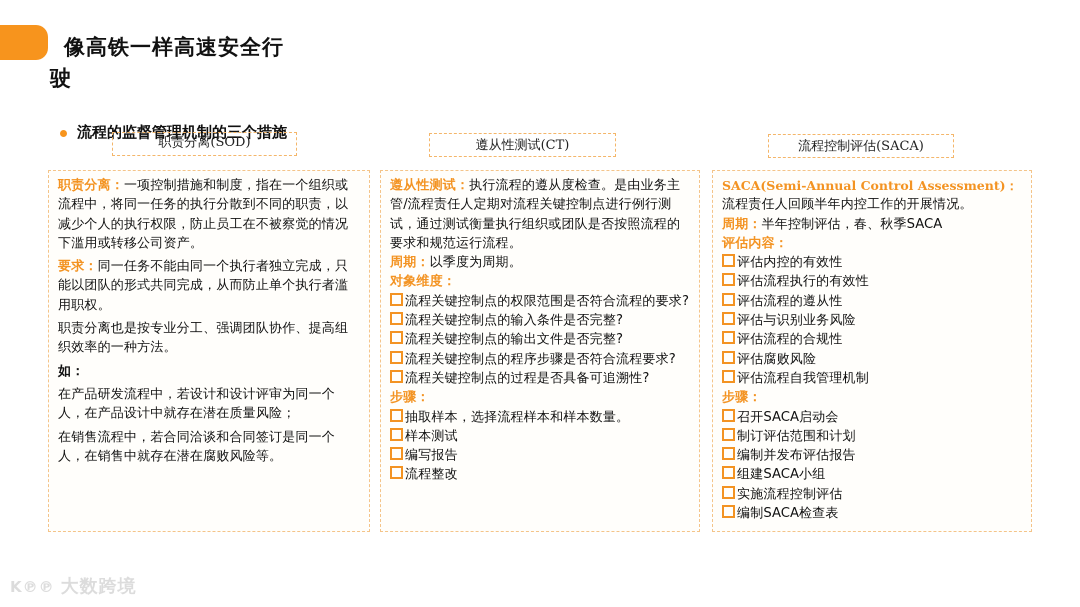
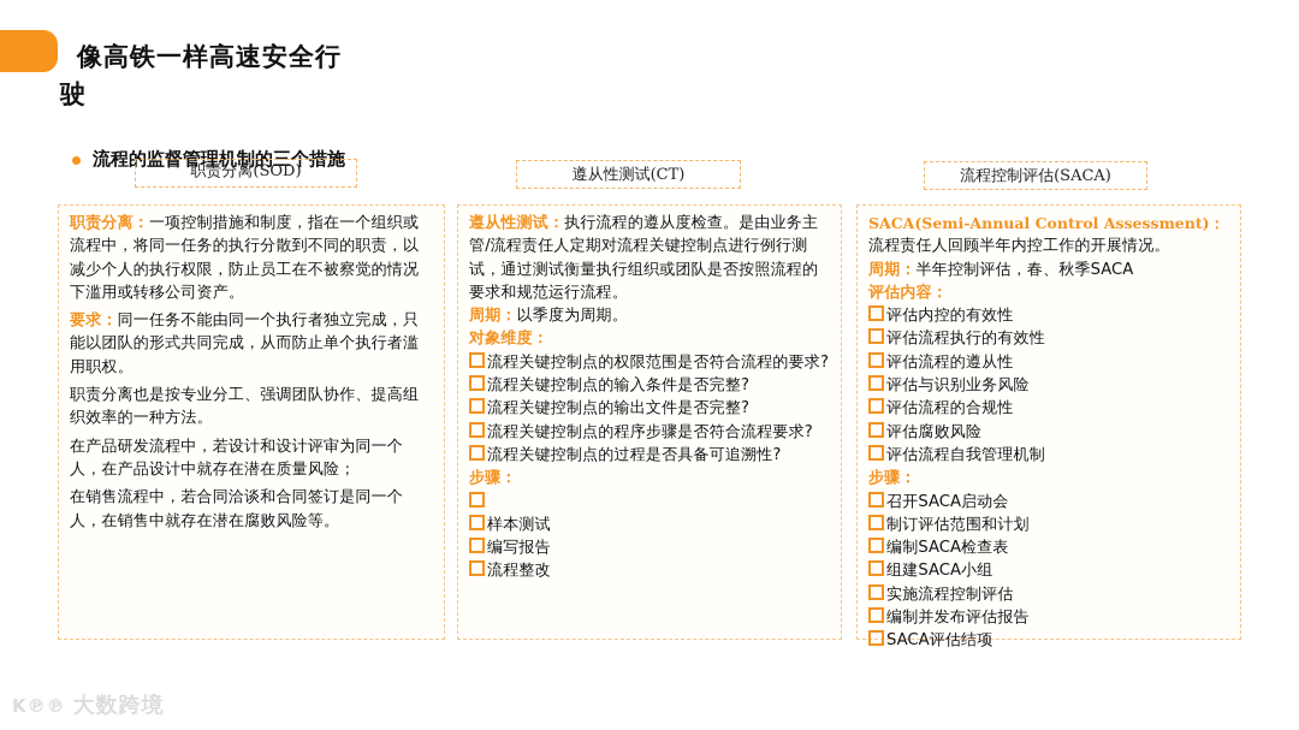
  像高铁一样高速安全行
  驶
  流程的监督管理机制的三个措施
  职责分离(SOD)
  遵从性测试(CT)
  流程控制评估(SACA)
  职责分离：一项控制措施和制度，指在一个组织或流程中，将同一任务的执行分散到不同的职责，以减少个人的执行权限，防止员工在不被察觉的情况下滥用或转移公司资产。
  要求：同一任务不能由同一个执行者独立完成，只能以团队的形式共同完成，从而防止单个执行者滥用职权。
  职责分离也是按专业分工、强调团队协作、提高组织效率的一种方法。
- 如：
  在产品研发流程中，若设计和设计评审为同一个人，在产品设计中就存在潜在质量风险；
  在销售流程中，若合同洽谈和合同签订是同一个人，在销售中就存在潜在腐败风险等。
  遵从性测试：执行流程的遵从度检查。是由业务主管/流程责任人定期对流程关键控制点进行例行测试，通过测试衡量执行组织或团队是否按照流程的要求和规范运行流程。
  周期：以季度为周期。
  对象维度：
  流程关键控制点的权限范围是否符合流程的要求?
  流程关键控制点的输入条件是否完整?
  流程关键控制点的输出文件是否完整?
  流程关键控制点的程序步骤是否符合流程要求?
  流程关键控制点的过程是否具备可追溯性?
  步骤：
- 抽取样本，选择流程样本和样本数量。
  样本测试
  编写报告
  流程整改
  SACA(Semi-Annual Control Assessment)：
  流程责任人回顾半年内控工作的开展情况。
  周期：半年控制评估，春、秋季SACA
  评估内容：
  评估内控的有效性
  评估流程执行的有效性
  评估流程的遵从性
  评估与识别业务风险
  评估流程的合规性
  评估腐败风险
  评估流程自我管理机制
  步骤：
  召开SACA启动会
  制订评估范围和计划
- 编制并发布评估报告
+ 编制SACA检查表
  组建SACA小组
  实施流程控制评估
- 编制SACA检查表
+ 编制并发布评估报告
+ SACA评估结项
  K℗℗
  大数跨境
